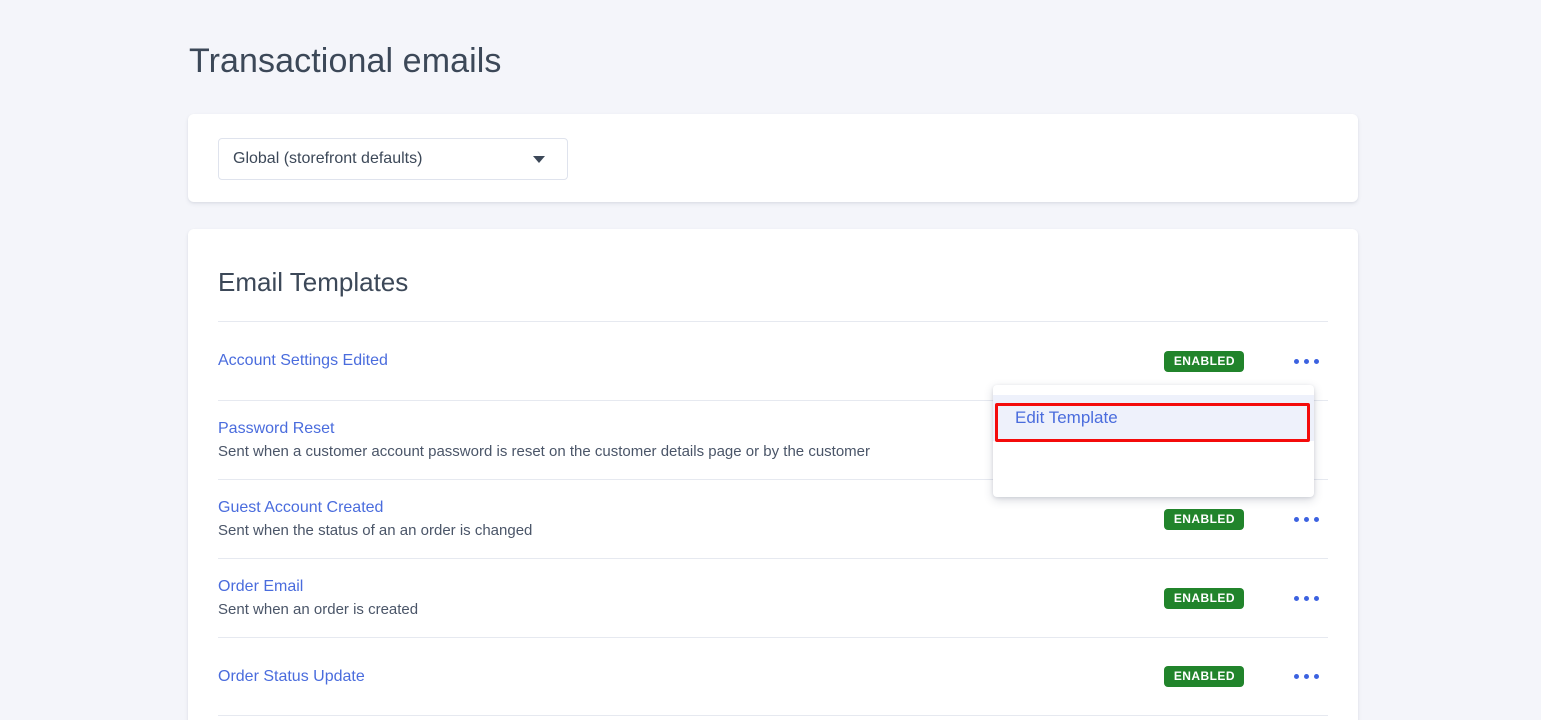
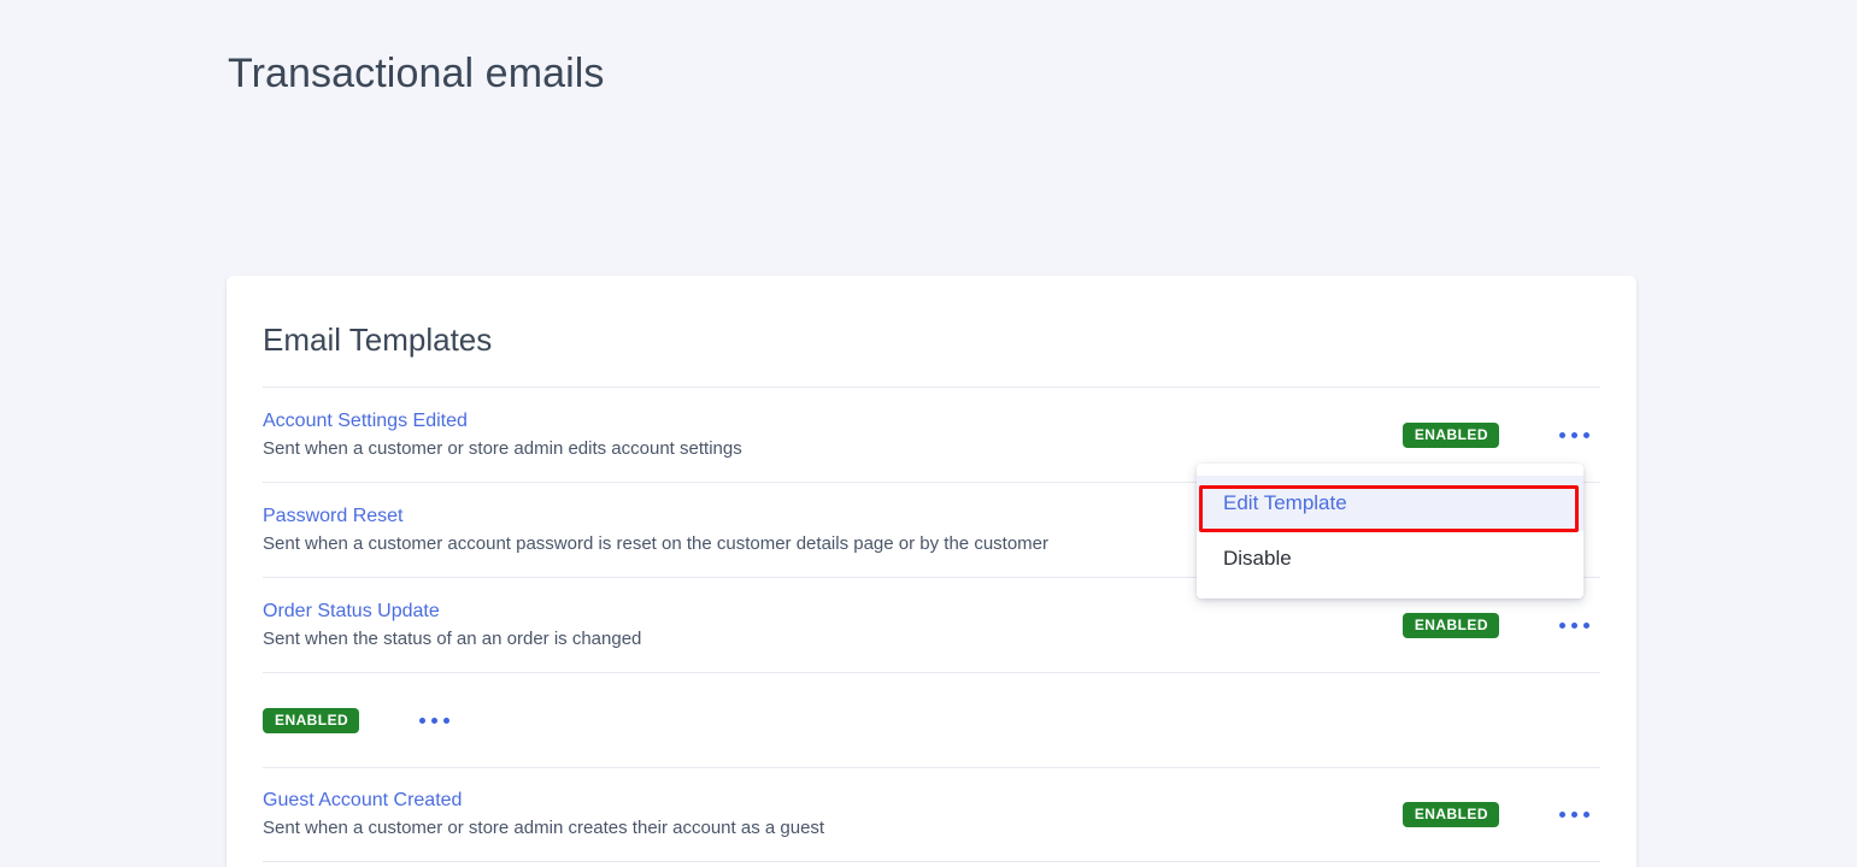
  Transactional emails
- Global (storefront defaults)
  Email Templates
  Account Settings Edited
+ Sent when a customer or store admin edits account settings
  ENABLED
  Password Reset
  Sent when a customer account password is reset on the customer details page or by the customer
- Guest Account Created
+ Order Status Update
  Sent when the status of an an order is changed
  ENABLED
- Order Email
- Sent when an order is created
  ENABLED
- Order Status Update
+ Guest Account Created
+ Sent when a customer or store admin creates their account as a guest
  ENABLED
  Edit Template
+ Disable
